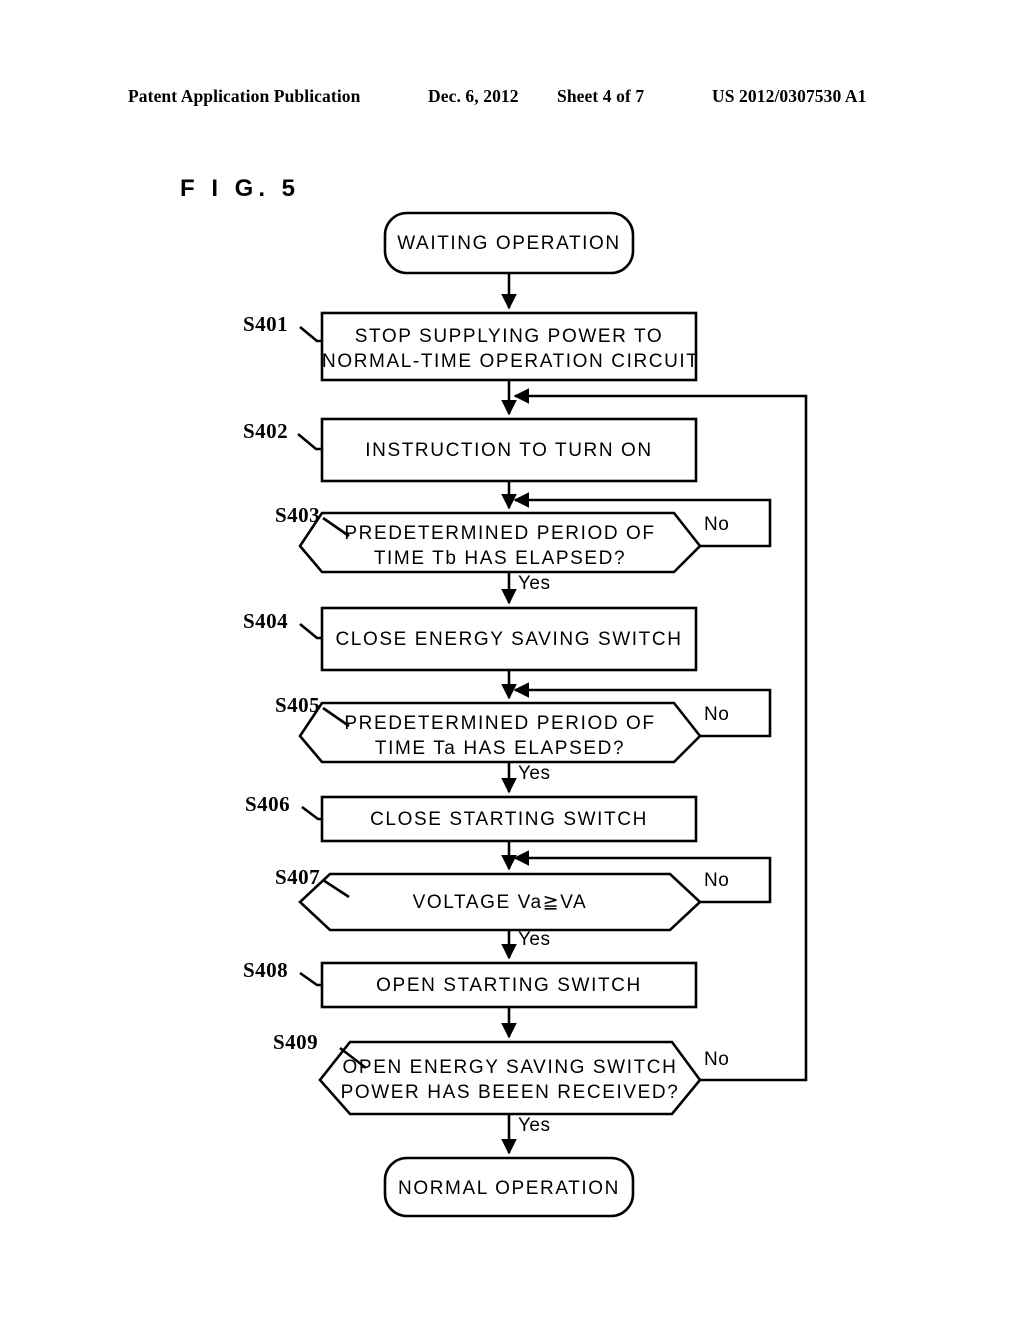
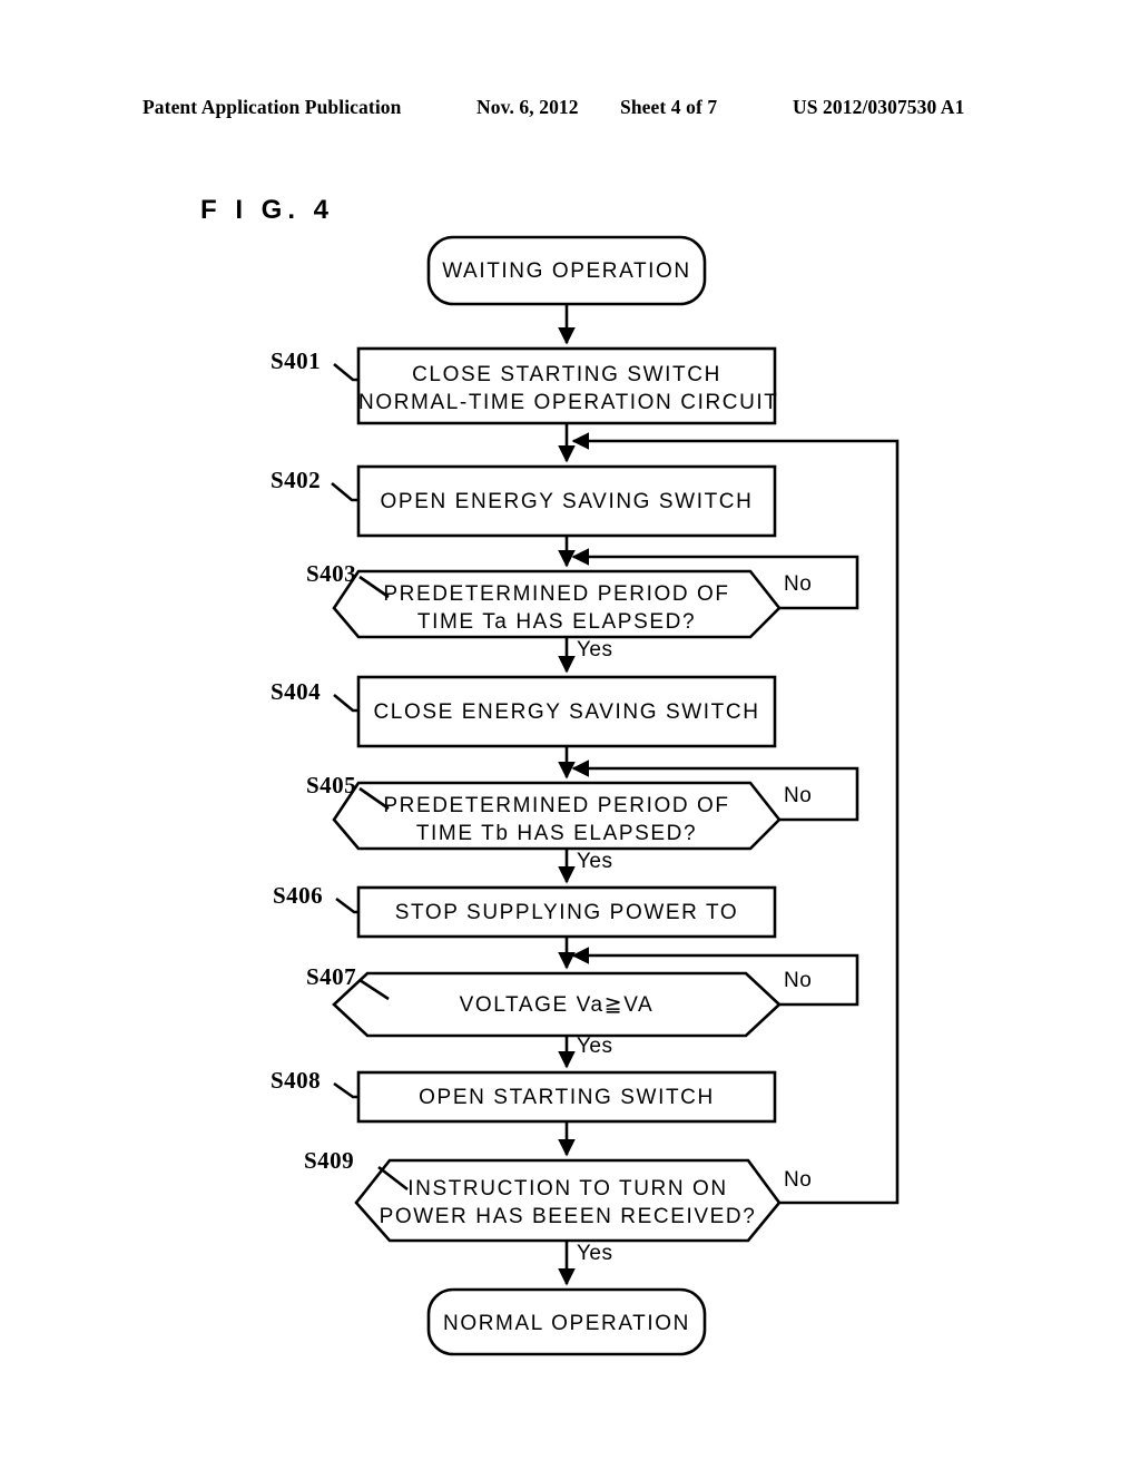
  Patent Application Publication
- Dec. 6, 2012
+ Nov. 6, 2012
  Sheet 4 of 7
  US 2012/0307530 A1
- F I G. 5
+ F I G. 4
  WAITING OPERATION
- STOP SUPPLYING POWER TO
+ CLOSE STARTING SWITCH
  NORMAL-TIME OPERATION CIRCUIT
- INSTRUCTION TO TURN ON
+ OPEN ENERGY SAVING SWITCH
  PREDETERMINED PERIOD OF
- TIME Tb HAS ELAPSED?
+ TIME Ta HAS ELAPSED?
  CLOSE ENERGY SAVING SWITCH
  PREDETERMINED PERIOD OF
- TIME Ta HAS ELAPSED?
+ TIME Tb HAS ELAPSED?
- CLOSE STARTING SWITCH
+ STOP SUPPLYING POWER TO
  VOLTAGE Va≧VA
  OPEN STARTING SWITCH
- OPEN ENERGY SAVING SWITCH
+ INSTRUCTION TO TURN ON
  POWER HAS BEEEN RECEIVED?
  NORMAL OPERATION
  S401
  S402
  S403
  S404
  S405
  S406
  S407
  S408
  S409
  Yes
  No
  Yes
  No
  Yes
  No
  Yes
  No
